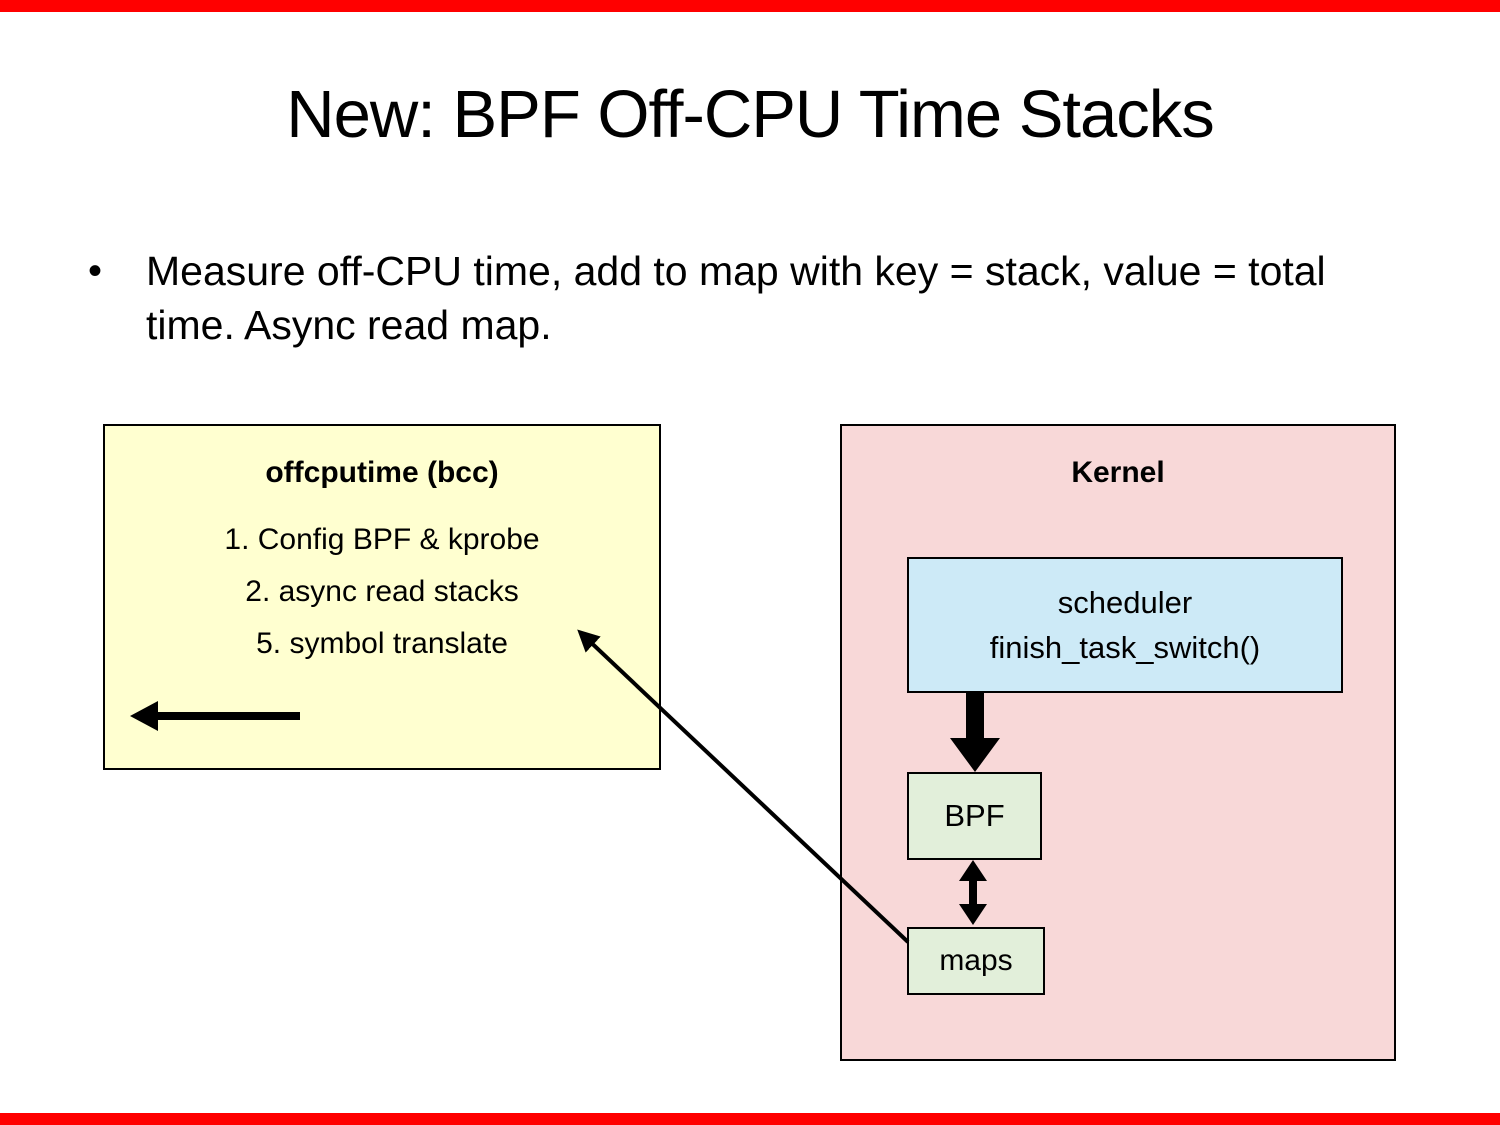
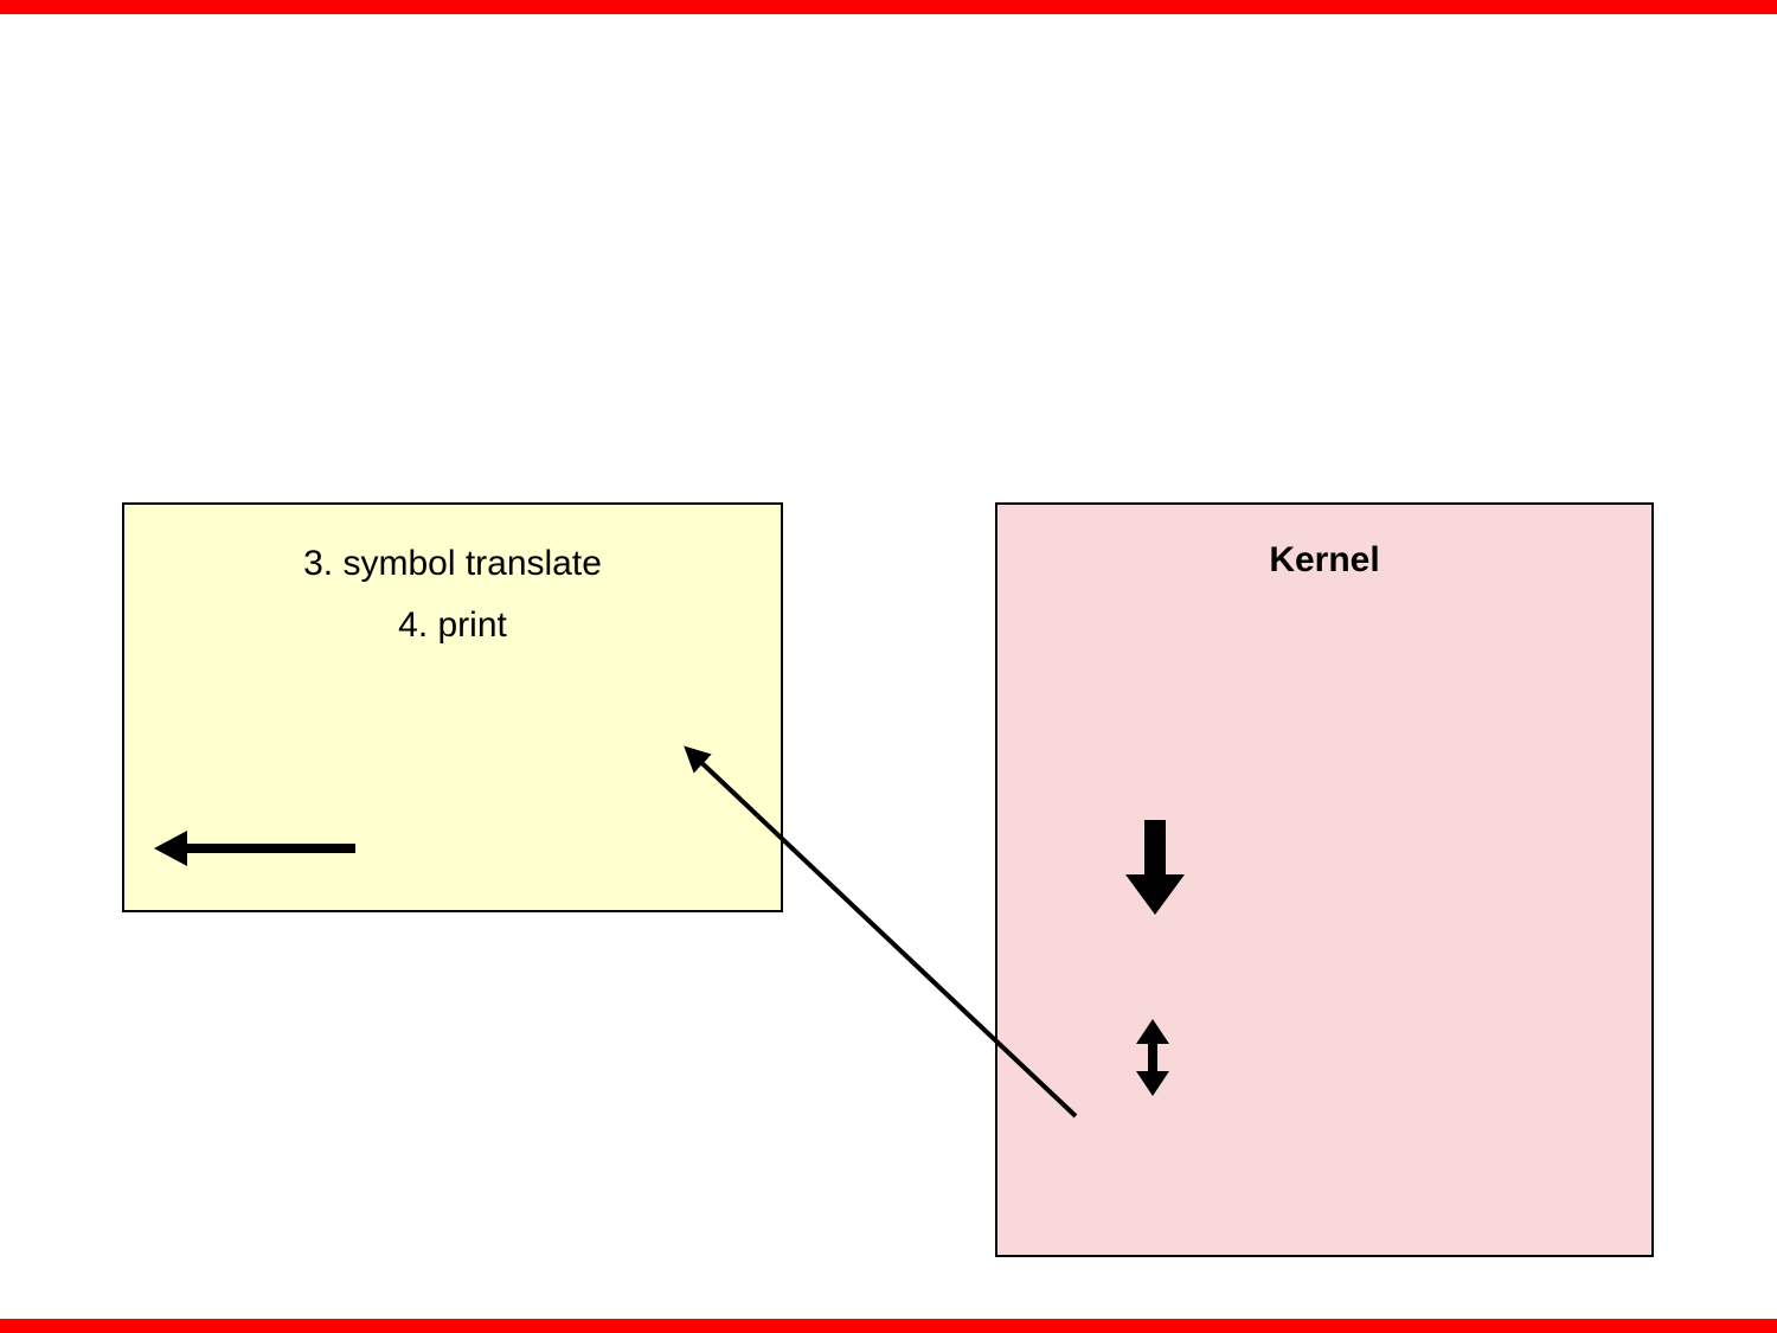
- New: BPF Off-CPU Time Stacks
- •
- Measure off-CPU time, add to map with key = stack, value = total time. Async read map.
- offcputime (bcc)
- 1. Config BPF & kprobe
- 2. async read stacks
- 5. symbol translate
+ 3. symbol translate
+ 4. print
  Kernel
- scheduler
- finish_task_switch()
- BPF
- maps
